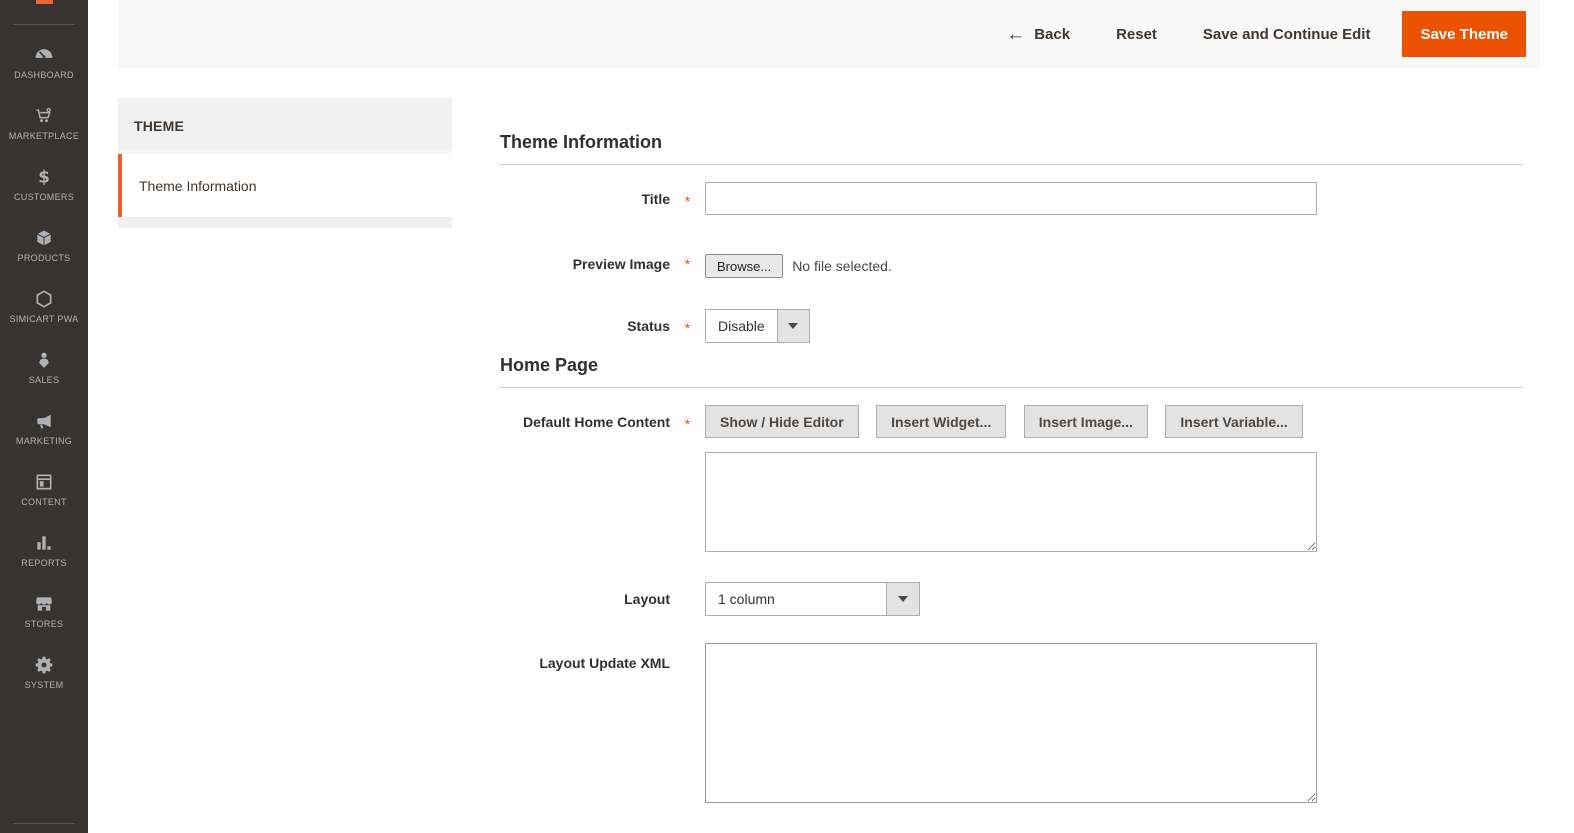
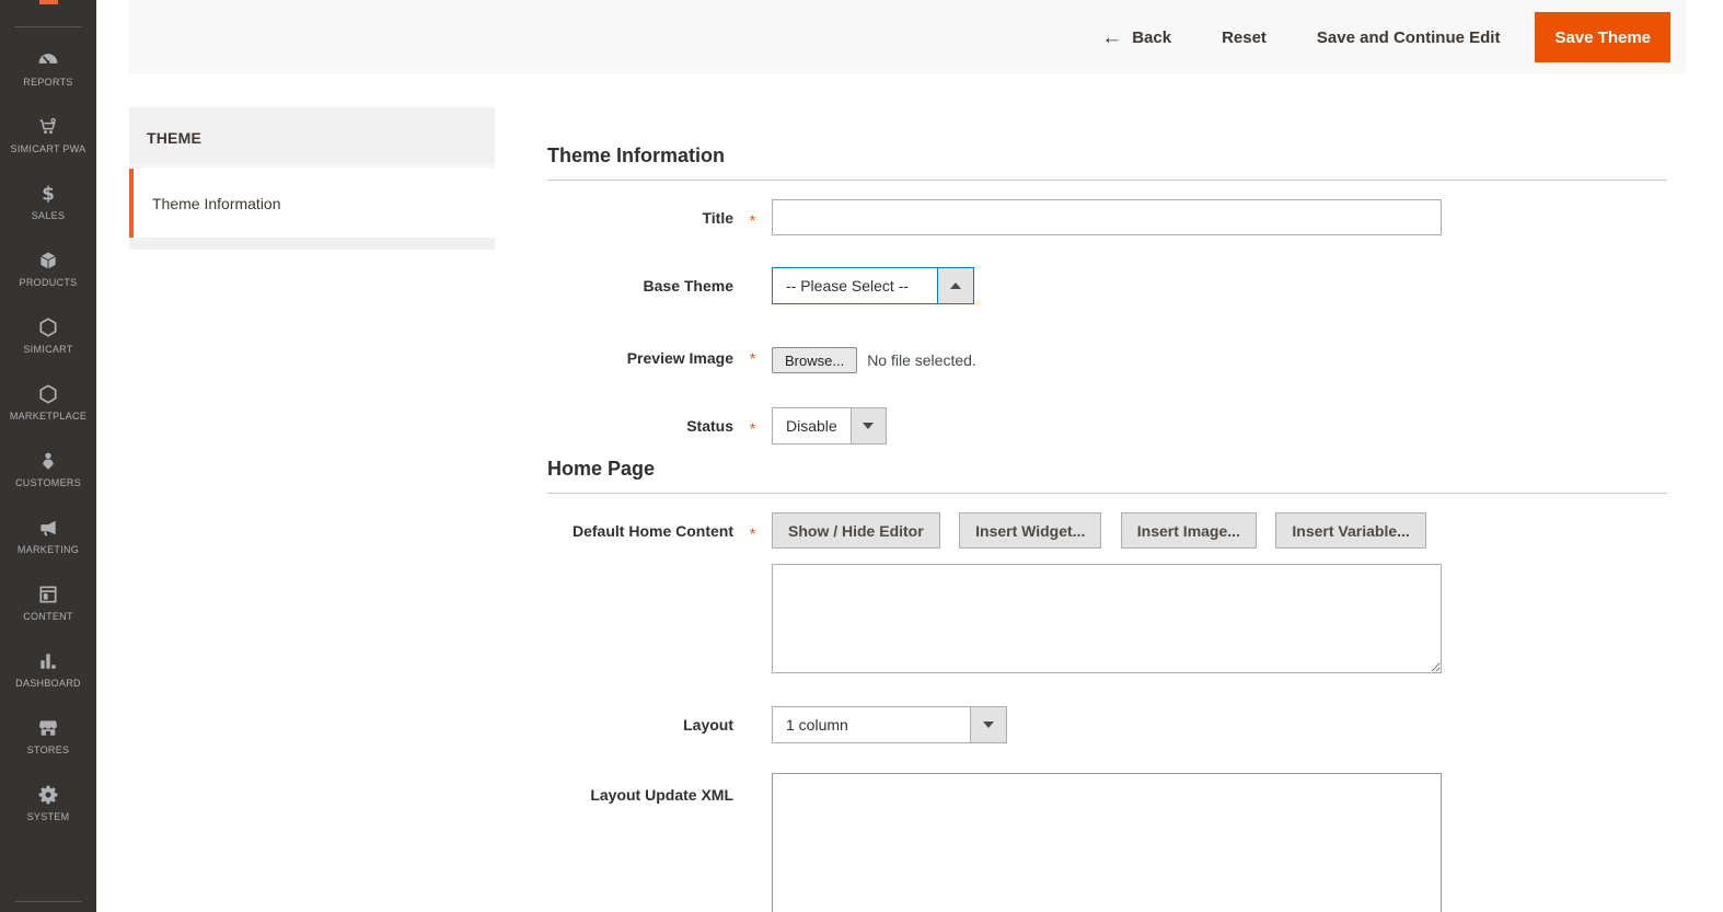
- DASHBOARD
+ REPORTS
- MARKETPLACE
+ SIMICART PWA
  $
- CUSTOMERS
+ SALES
  PRODUCTS
+ SIMICART
- SIMICART PWA
+ MARKETPLACE
- SALES
+ CUSTOMERS
  MARKETING
  CONTENT
- REPORTS
+ DASHBOARD
  STORES
  SYSTEM
  ←
  Back
  Reset
  Save and Continue Edit
  Save Theme
  THEME
  Theme Information
  Theme Information
  Title
  *
+ Base Theme
+ -- Please Select --
  Preview Image
  *
  Browse...
  No file selected.
  Status
  *
  Disable
  Home Page
  Default Home Content
  *
  Show / Hide Editor Insert Widget... Insert Image... Insert Variable...
  Layout
  1 column
  Layout Update XML
